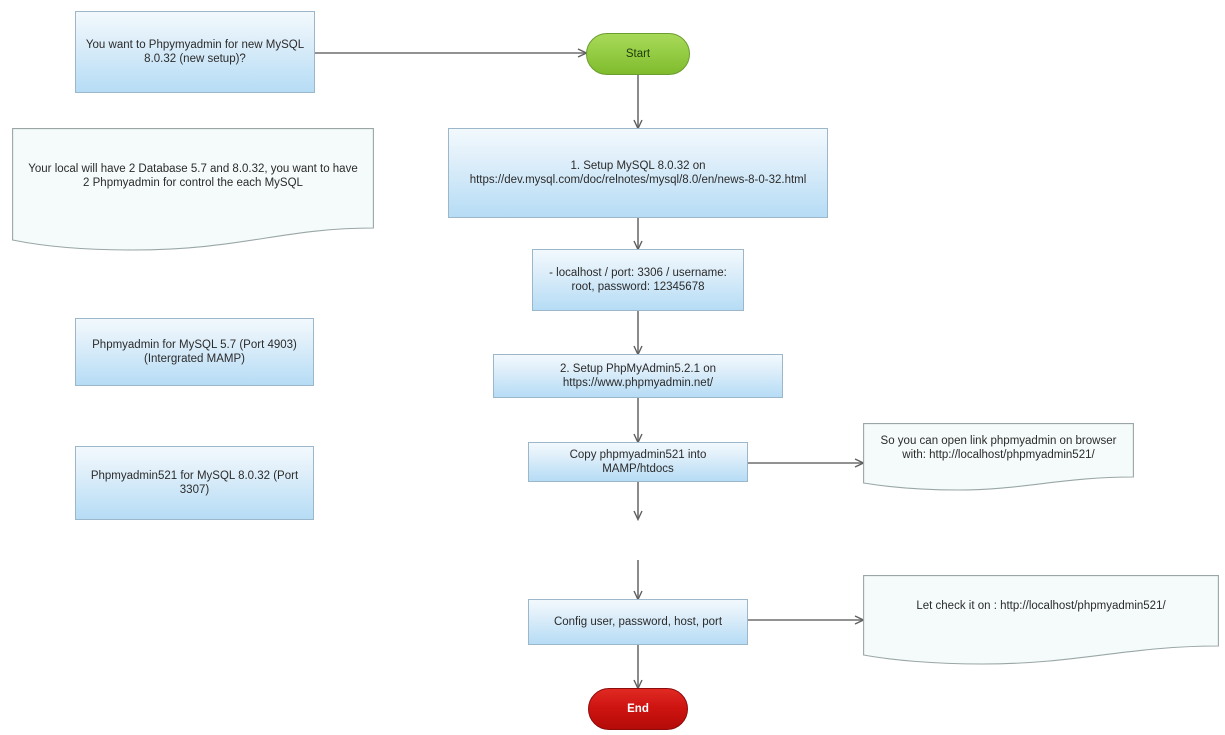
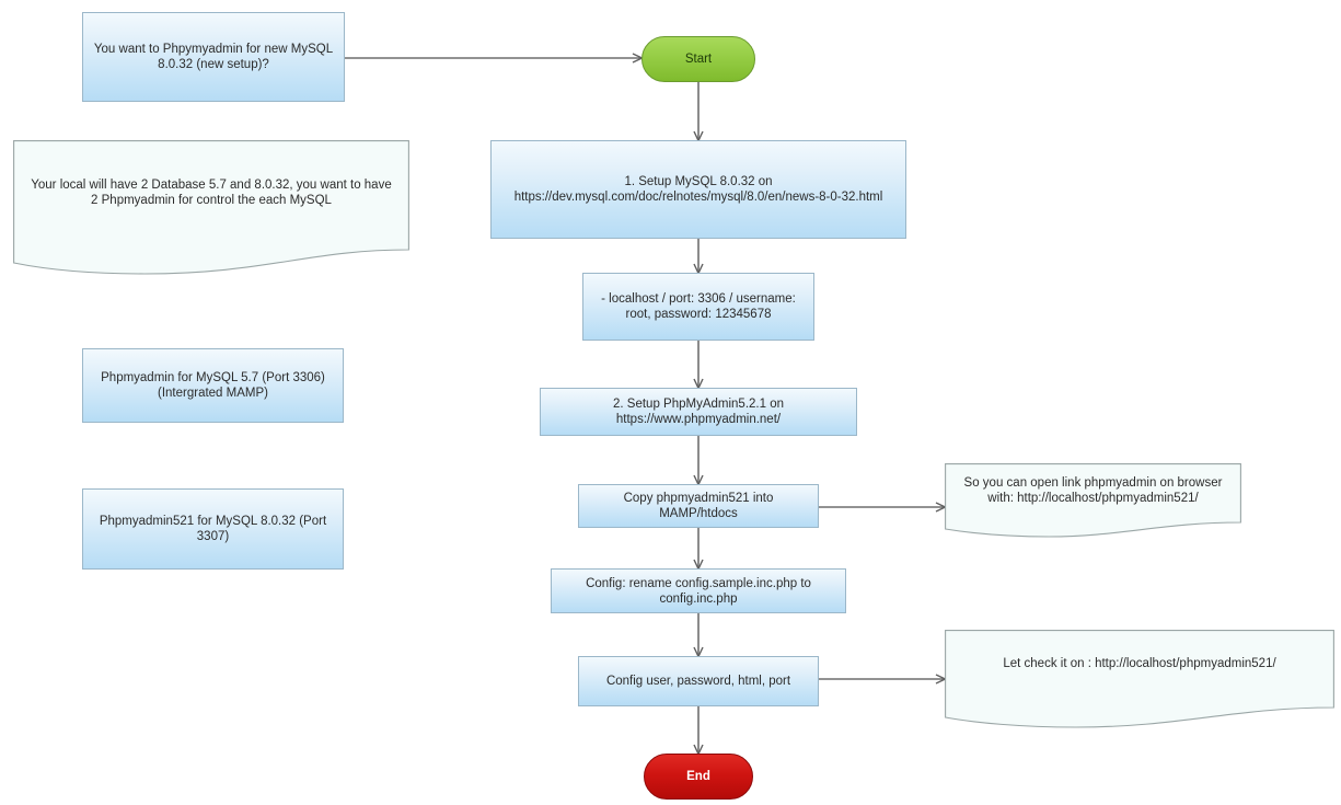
  You want to Phpymyadmin for new MySQL 8.0.32 (new setup)?
  Start
  Your local will have 2 Database 5.7 and 8.0.32, you want to have 2 Phpmyadmin for control the each MySQL
  1. Setup MySQL 8.0.32 on https://dev.mysql.com/doc/relnotes/mysql/8.0/en/news-8-0-32.html
  - localhost / port: 3306 / username: root, password: 12345678
- Phpmyadmin for MySQL 5.7 (Port 4903) (Intergrated MAMP)
+ Phpmyadmin for MySQL 5.7 (Port 3306) (Intergrated MAMP)
  2. Setup PhpMyAdmin5.2.1 on https://www.phpmyadmin.net/
  Copy phpmyadmin521 into MAMP/htdocs
  So you can open link phpmyadmin on browser with: http://localhost/phpmyadmin521/
  Phpmyadmin521 for MySQL 8.0.32 (Port 3307)
+ Config: rename config.sample.inc.php to config.inc.php
- Config user, password, host, port
+ Config user, password, html, port
  Let check it on : http://localhost/phpmyadmin521/
  End
